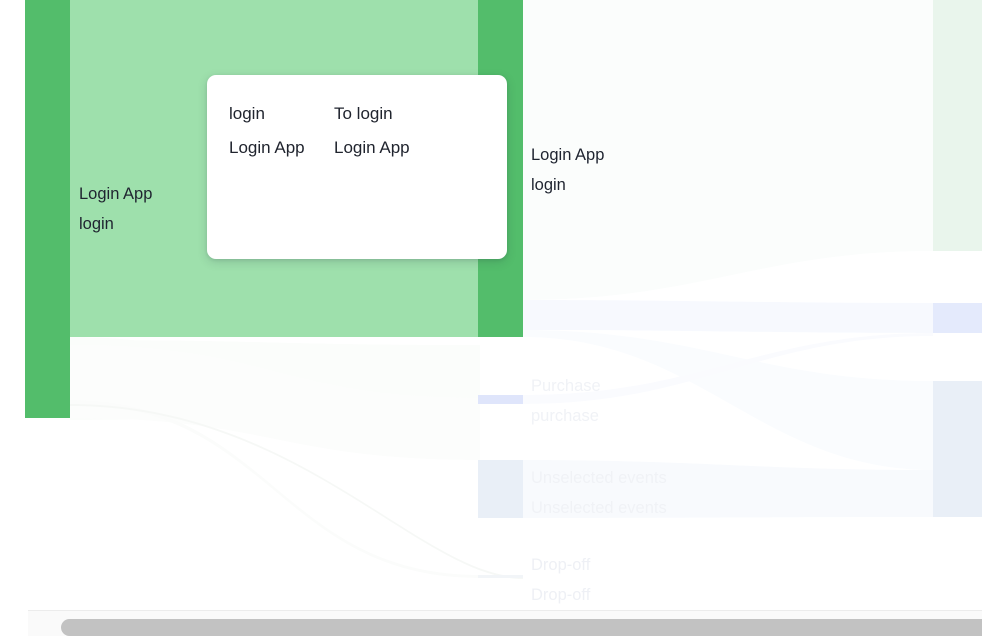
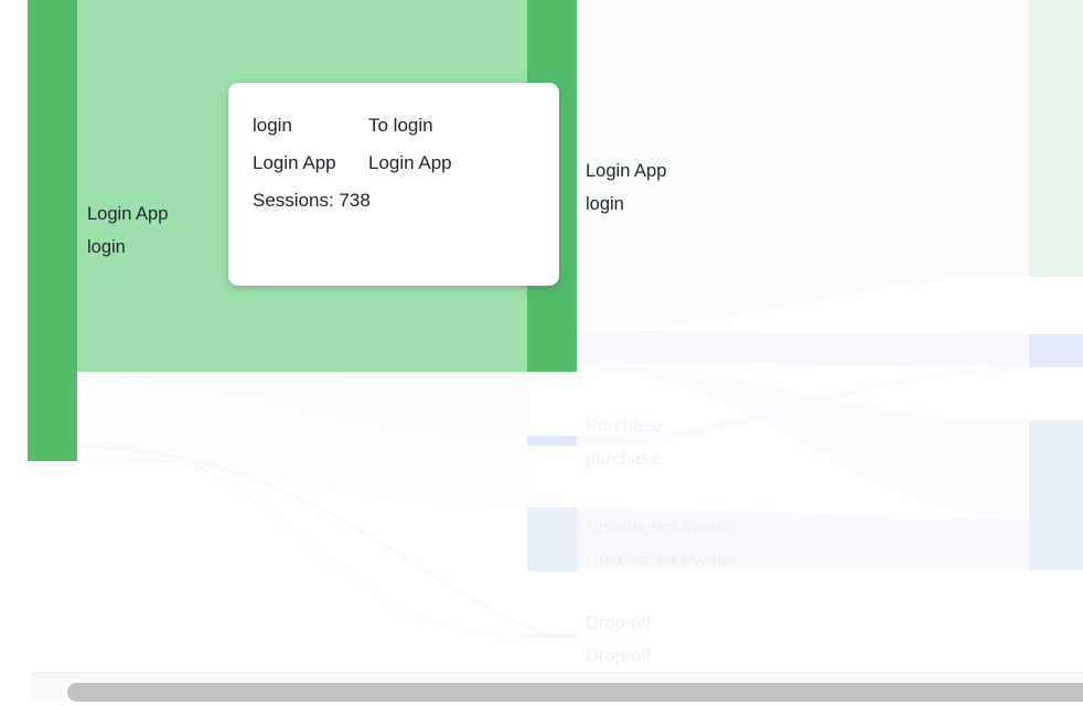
  Login App
  login
  Login App
  login
  login
  To login
  Login App
  Login App
+ Sessions: 738
